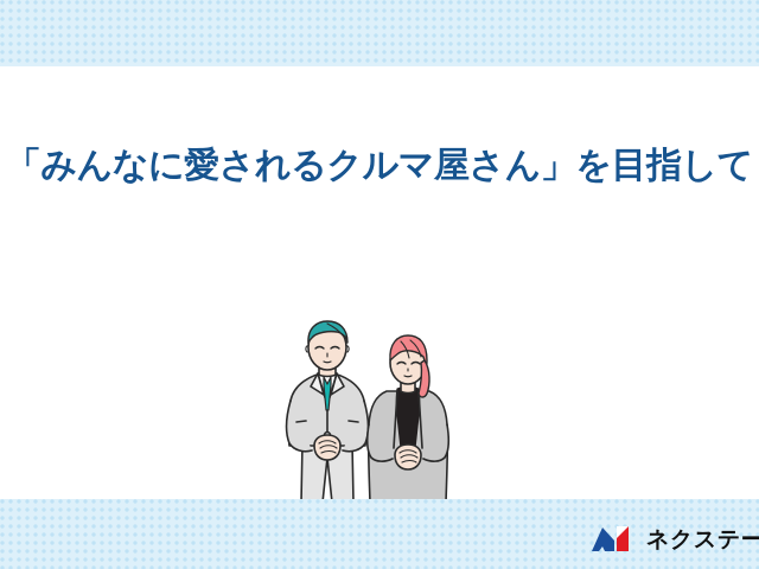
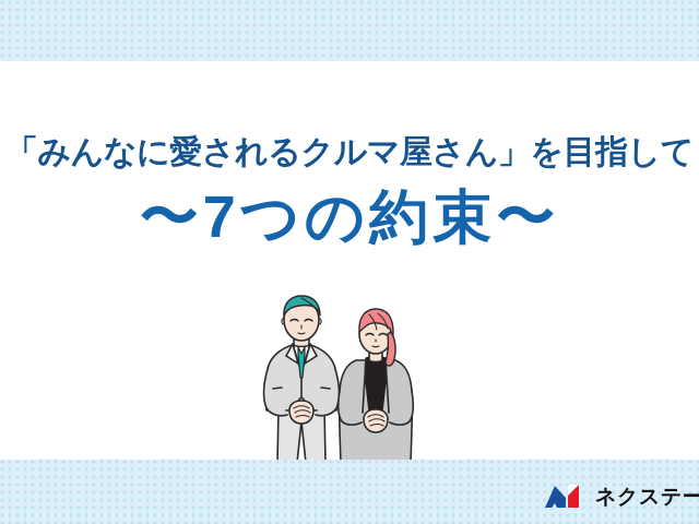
  「みんなに愛されるクルマ屋さん」を目指して
+ 〜7つの約束〜
  ネクステー
